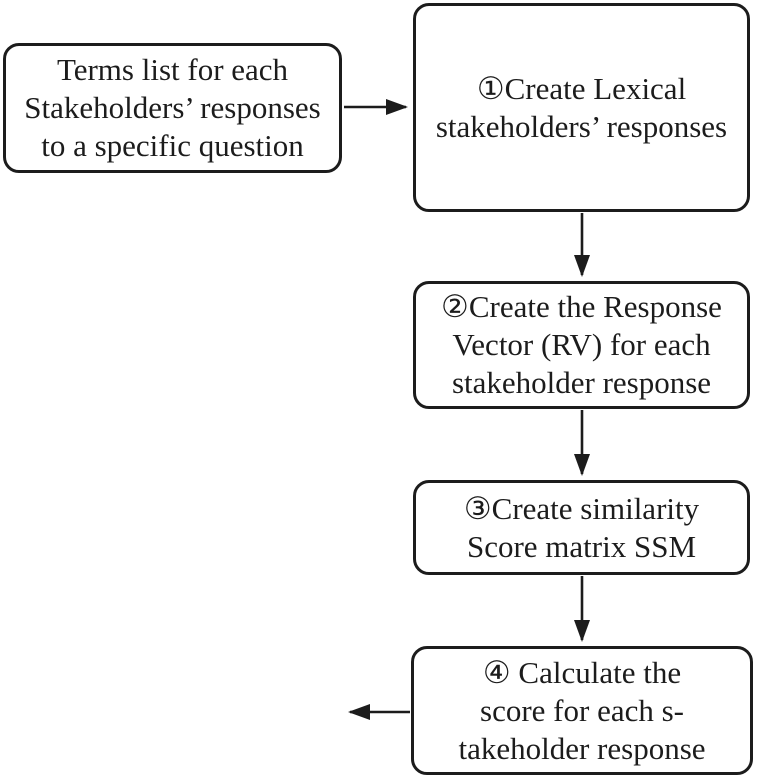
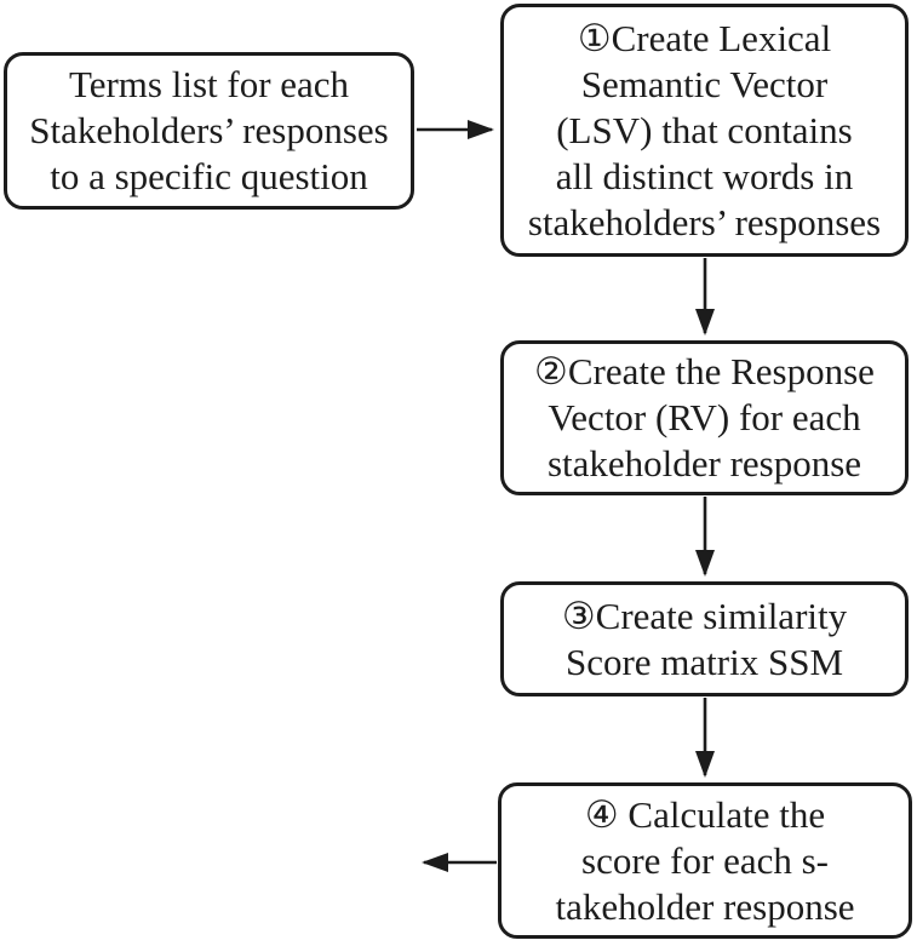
  Terms list for each
  Stakeholders’ responses
  to a specific question
  ①Create Lexical
+ Semantic Vector
+ (LSV) that contains
+ all distinct words in
  stakeholders’ responses
  ②Create the Response
  Vector (RV) for each
  stakeholder response
  ③Create similarity
  Score matrix SSM
  ④ Calculate the
  score for each s-
  takeholder response
